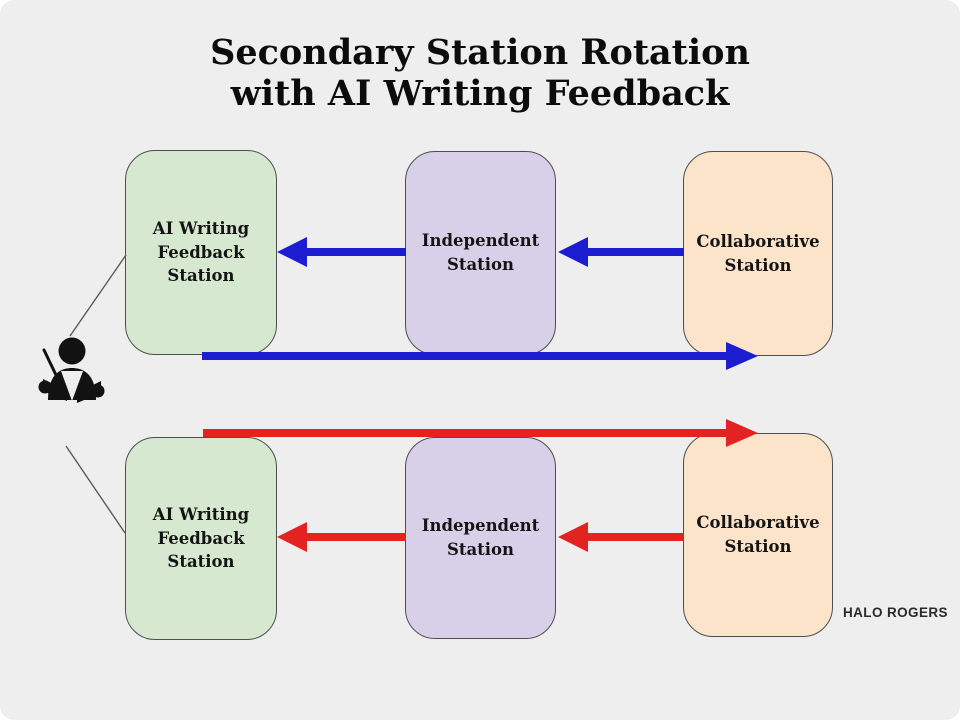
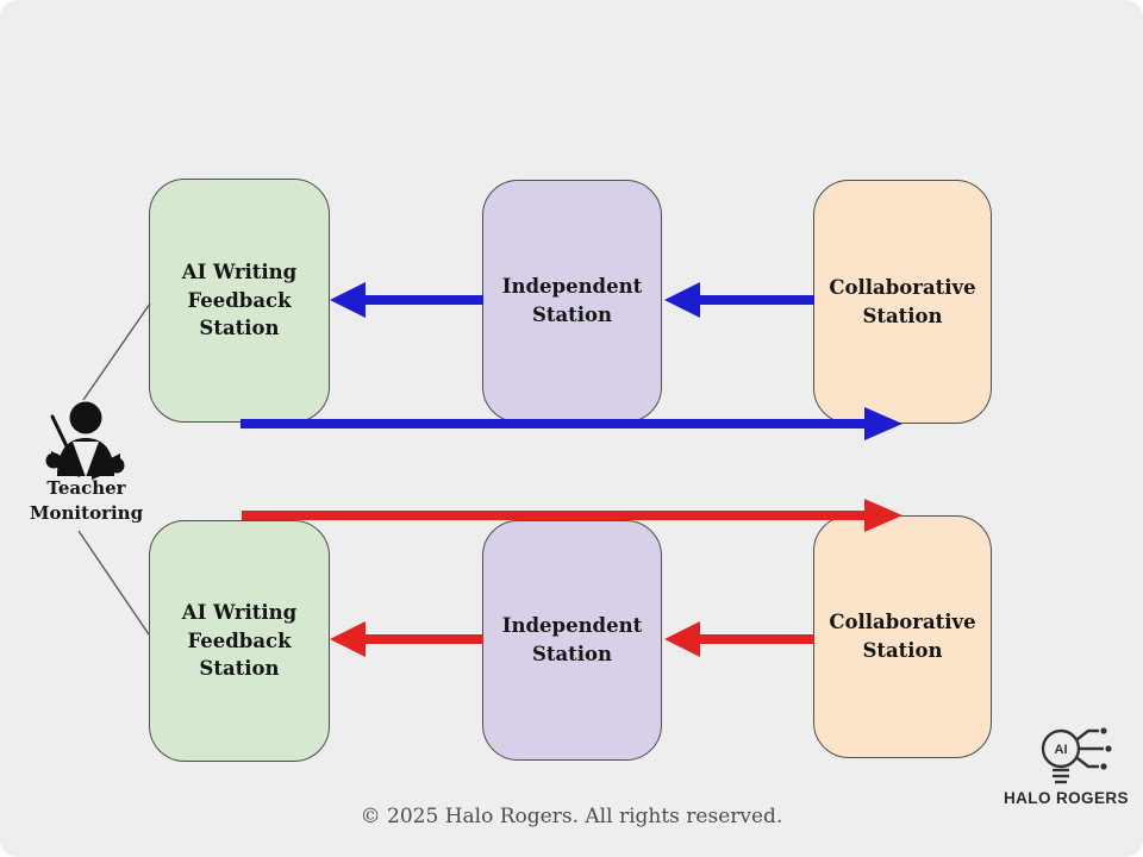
- Secondary Station Rotation
- with AI Writing Feedback
  AI Writing
  Feedback
  Station
  Independent
  Station
  Collaborative
  Station
  AI Writing
  Feedback
  Station
  Independent
  Station
  Collaborative
  Station
+ Teacher
+ Monitoring
+ © 2025 Halo Rogers. All rights reserved.
+ AI
  HALO ROGERS
